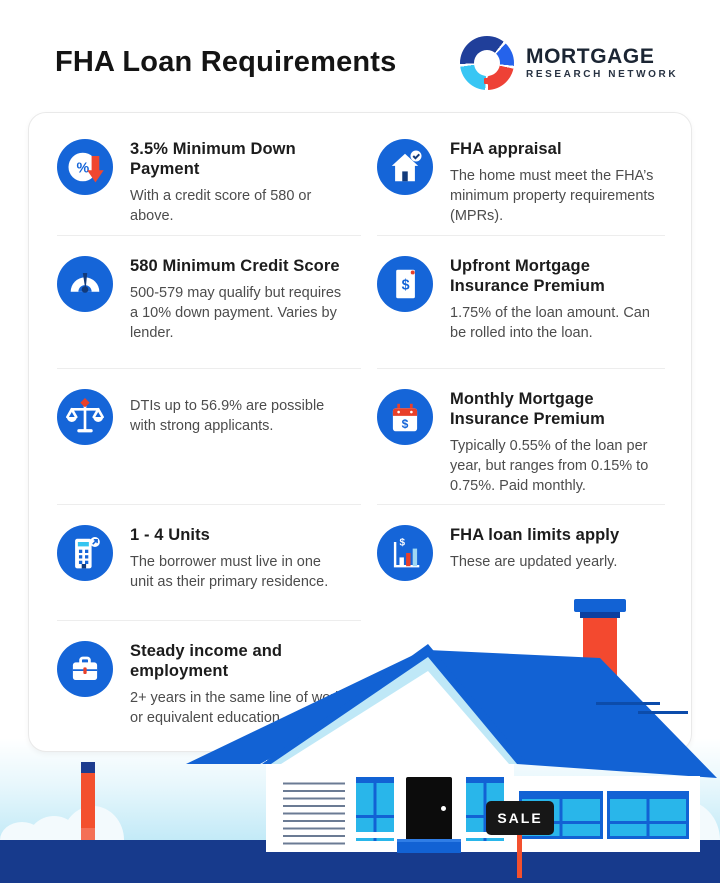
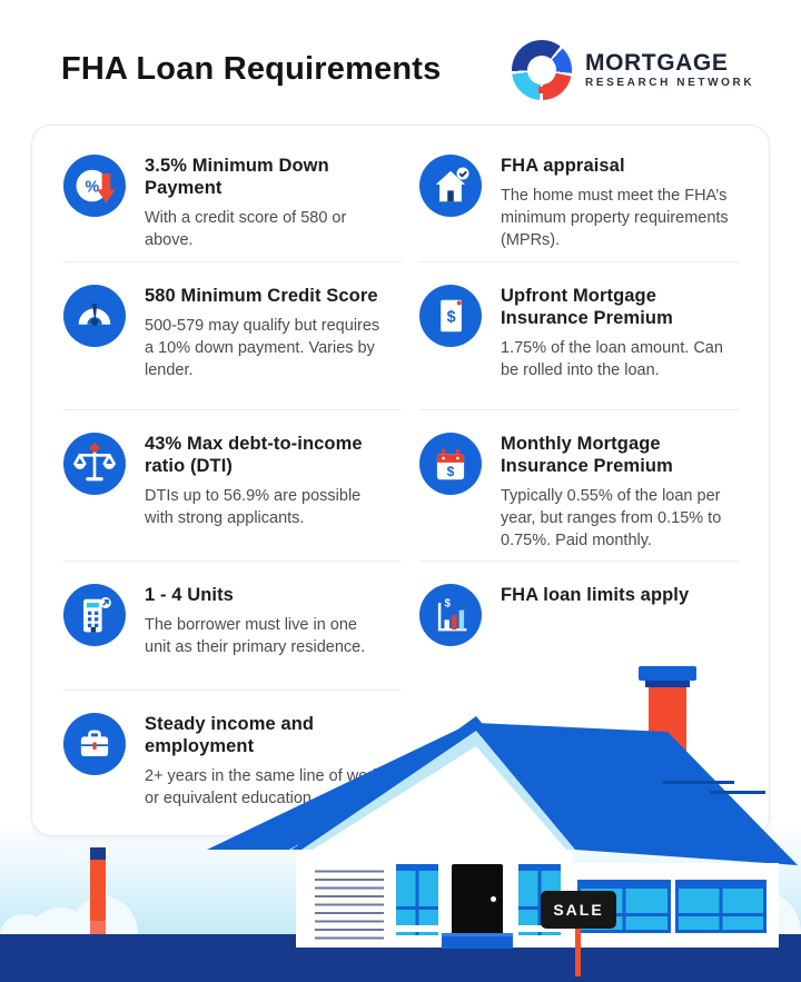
  FHA Loan Requirements
  MORTGAGE
  RESEARCH NETWORK
  %
  3.5% Minimum Down Payment
  With a credit score of 580 or above.
  580 Minimum Credit Score
  500-579 may qualify but requires a 10% down payment. Varies by lender.
+ 43% Max debt-to-income ratio (DTI)
  DTIs up to 56.9% are possible with strong applicants.
  1 - 4 Units
  The borrower must live in one unit as their primary residence.
  Steady income and employment
  2+ years in the same line of w or equivalent education
  FHA appraisal
  The home must meet the FHA’s minimum property requirements (MPRs).
  $
  Upfront Mortgage Insurance Premium
  1.75% of the loan amount. Can be rolled into the loan.
  $
  Monthly Mortgage Insurance Premium
  Typically 0.55% of the loan per year, but ranges from 0.15% to 0.75%. Paid monthly.
  $
  FHA loan limits apply
- These are updated yearly.
  SALE
